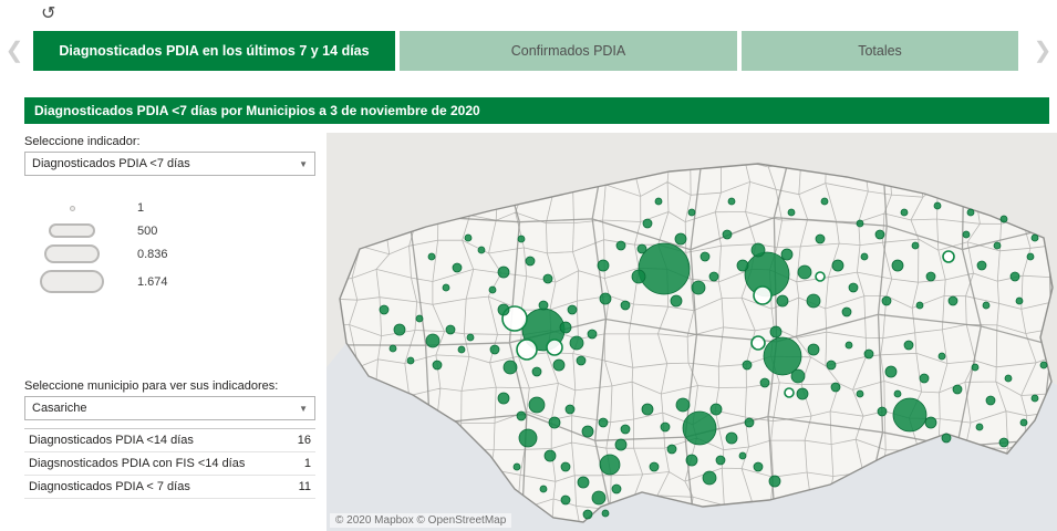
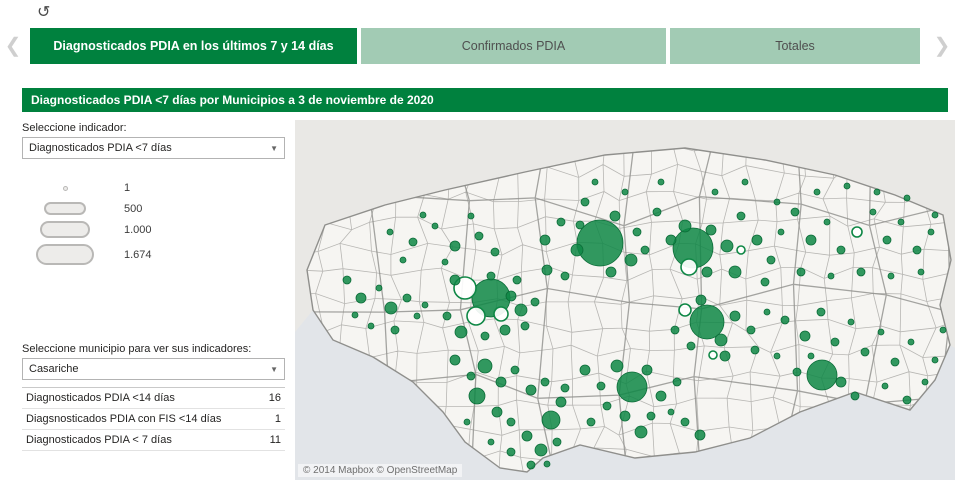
  ↺
  ❮
  Diagnosticados PDIA en los últimos 7 y 14 días
  Confirmados PDIA
  Totales
  ❯
  Diagnosticados PDIA <7 días por Municipios a 3 de noviembre de 2020
  Seleccione indicador:
  Diagnosticados PDIA <7 días
  ▼
  1
  500
- 0.836
+ 1.000
  1.674
  Seleccione municipio para ver sus indicadores:
  Casariche
  ▼
  Diagnosticados PDIA <14 días
  16
  Diagsnosticados PDIA con FIS <14 días
  1
  Diagnosticados PDIA < 7 días
  11
- © 2020 Mapbox © OpenStreetMap
+ © 2014 Mapbox © OpenStreetMap
